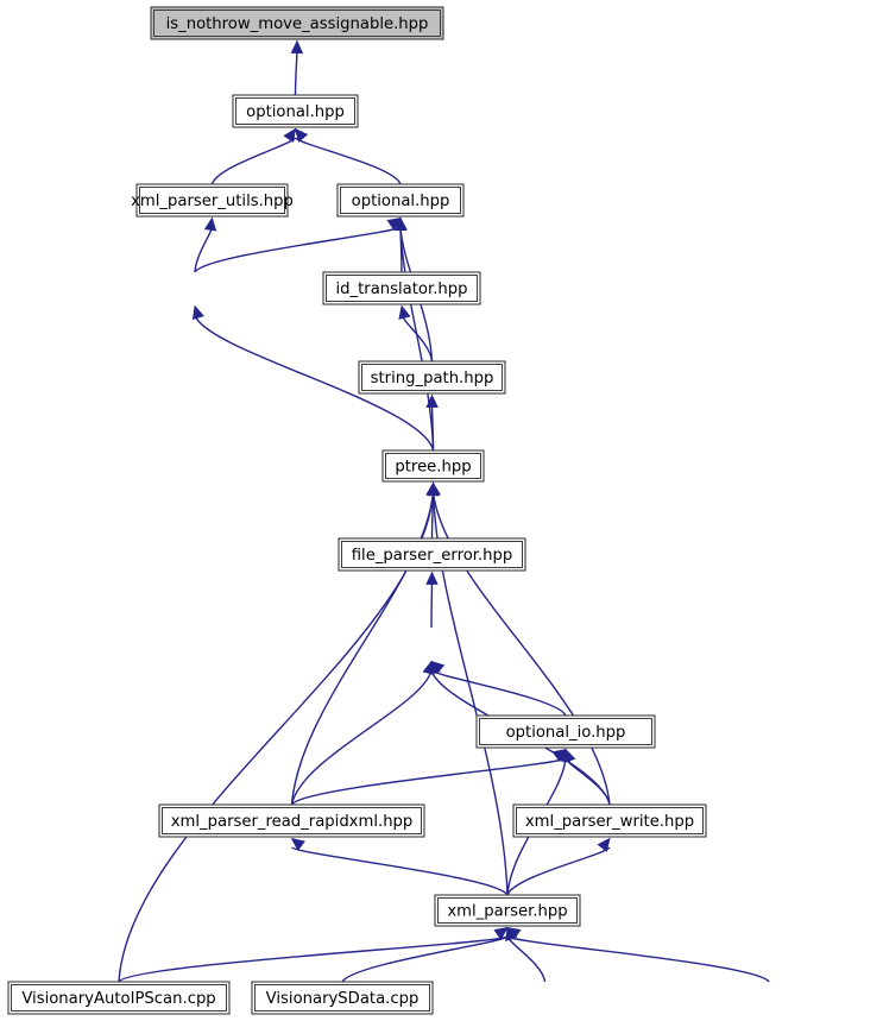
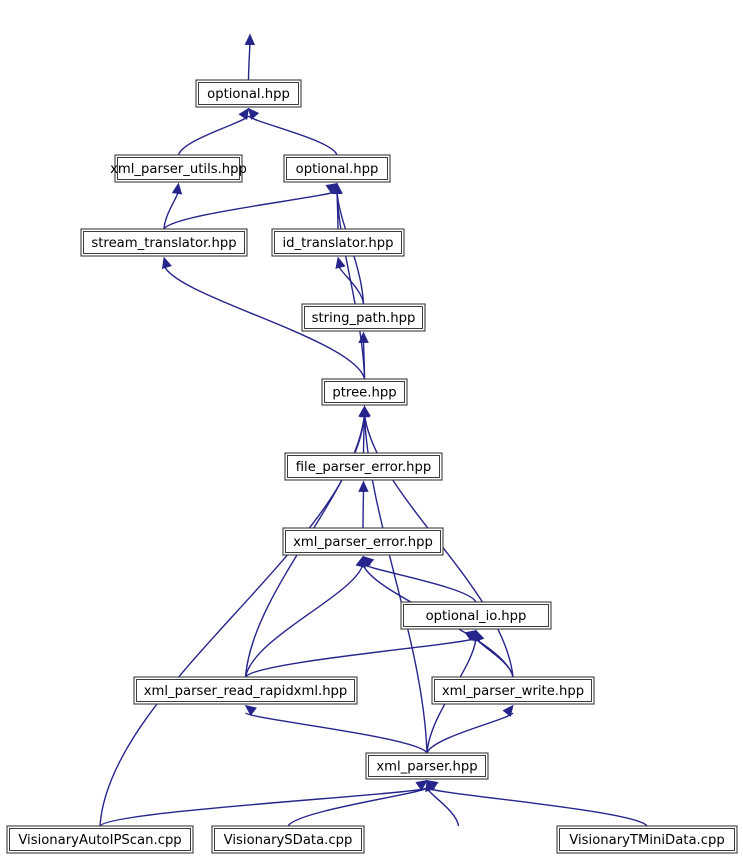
- is_nothrow_move_assignable.hpp
  optional.hpp
  xml_parser_utils.hpp
  optional.hpp
+ stream_translator.hpp
  id_translator.hpp
  string_path.hpp
  ptree.hpp
  file_parser_error.hpp
+ xml_parser_error.hpp
  optional_io.hpp
  xml_parser_read_rapidxml.hpp
  xml_parser_write.hpp
  xml_parser.hpp
  VisionaryAutoIPScan.cpp
  VisionarySData.cpp
+ VisionaryTMiniData.cpp
